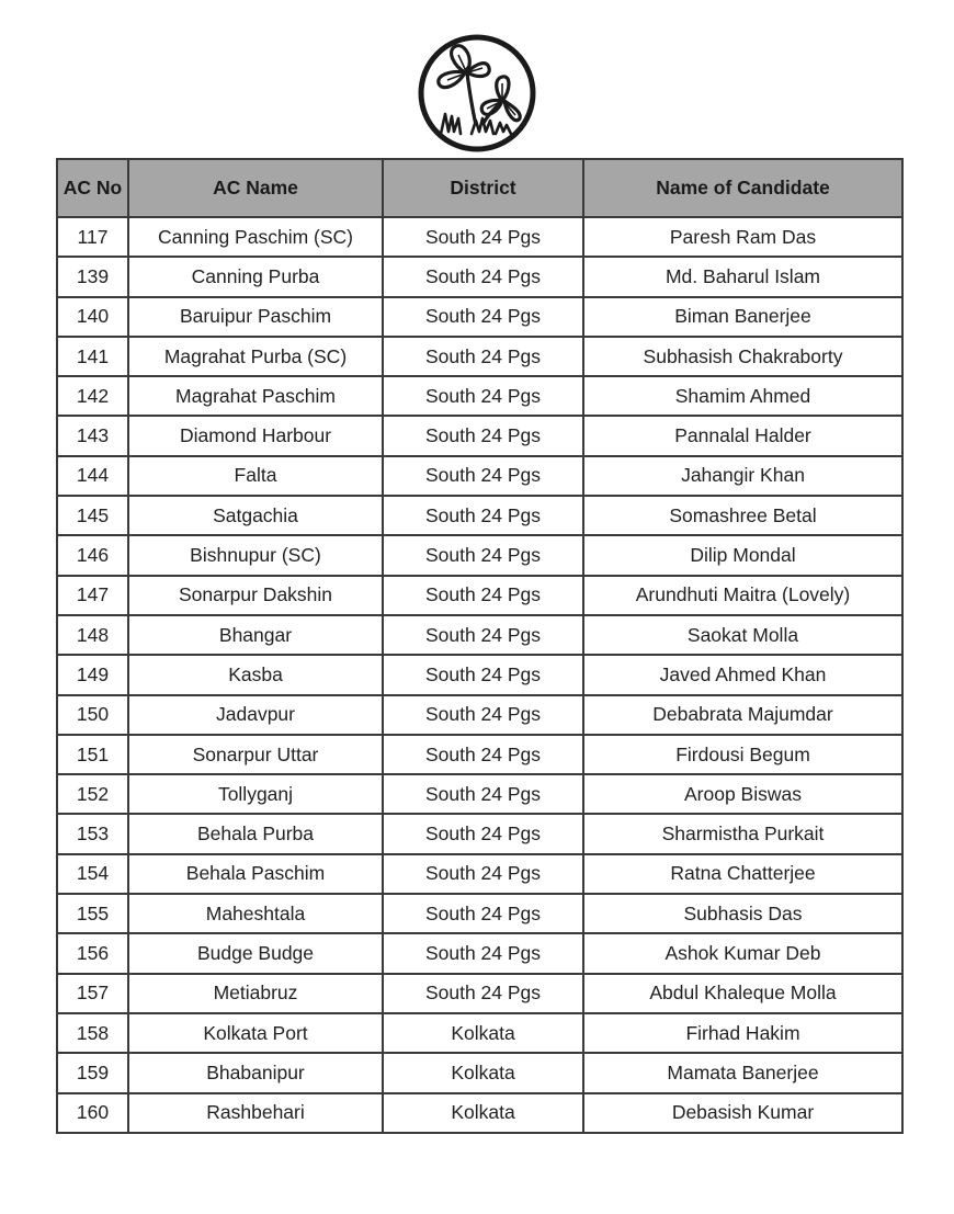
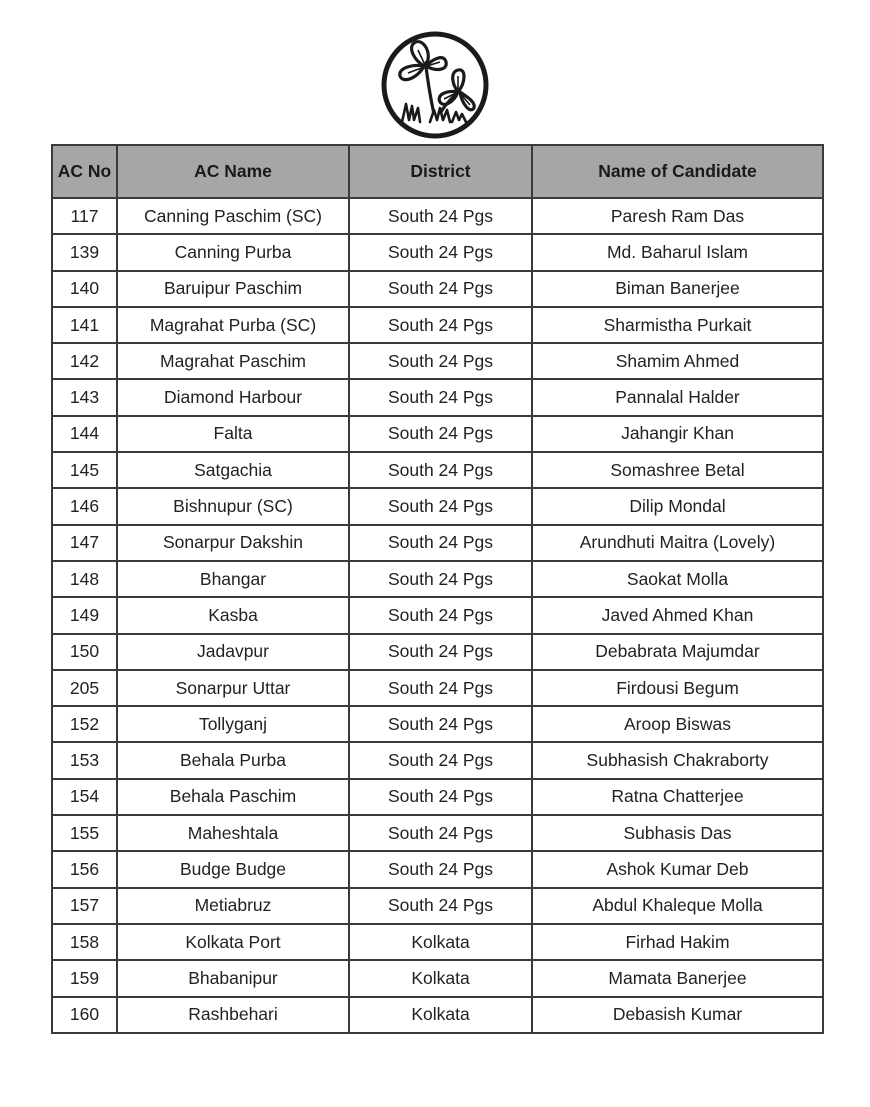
  AC No	AC Name	District	Name of Candidate
  117	Canning Paschim (SC)	South 24 Pgs	Paresh Ram Das
  139	Canning Purba	South 24 Pgs	Md. Baharul Islam
  140	Baruipur Paschim	South 24 Pgs	Biman Banerjee
- 141	Magrahat Purba (SC)	South 24 Pgs	Subhasish Chakraborty
+ 141	Magrahat Purba (SC)	South 24 Pgs	Sharmistha Purkait
  142	Magrahat Paschim	South 24 Pgs	Shamim Ahmed
  143	Diamond Harbour	South 24 Pgs	Pannalal Halder
  144	Falta	South 24 Pgs	Jahangir Khan
  145	Satgachia	South 24 Pgs	Somashree Betal
  146	Bishnupur (SC)	South 24 Pgs	Dilip Mondal
  147	Sonarpur Dakshin	South 24 Pgs	Arundhuti Maitra (Lovely)
  148	Bhangar	South 24 Pgs	Saokat Molla
  149	Kasba	South 24 Pgs	Javed Ahmed Khan
  150	Jadavpur	South 24 Pgs	Debabrata Majumdar
- 151	Sonarpur Uttar	South 24 Pgs	Firdousi Begum
+ 205	Sonarpur Uttar	South 24 Pgs	Firdousi Begum
  152	Tollyganj	South 24 Pgs	Aroop Biswas
- 153	Behala Purba	South 24 Pgs	Sharmistha Purkait
+ 153	Behala Purba	South 24 Pgs	Subhasish Chakraborty
  154	Behala Paschim	South 24 Pgs	Ratna Chatterjee
  155	Maheshtala	South 24 Pgs	Subhasis Das
  156	Budge Budge	South 24 Pgs	Ashok Kumar Deb
  157	Metiabruz	South 24 Pgs	Abdul Khaleque Molla
  158	Kolkata Port	Kolkata	Firhad Hakim
  159	Bhabanipur	Kolkata	Mamata Banerjee
  160	Rashbehari	Kolkata	Debasish Kumar
